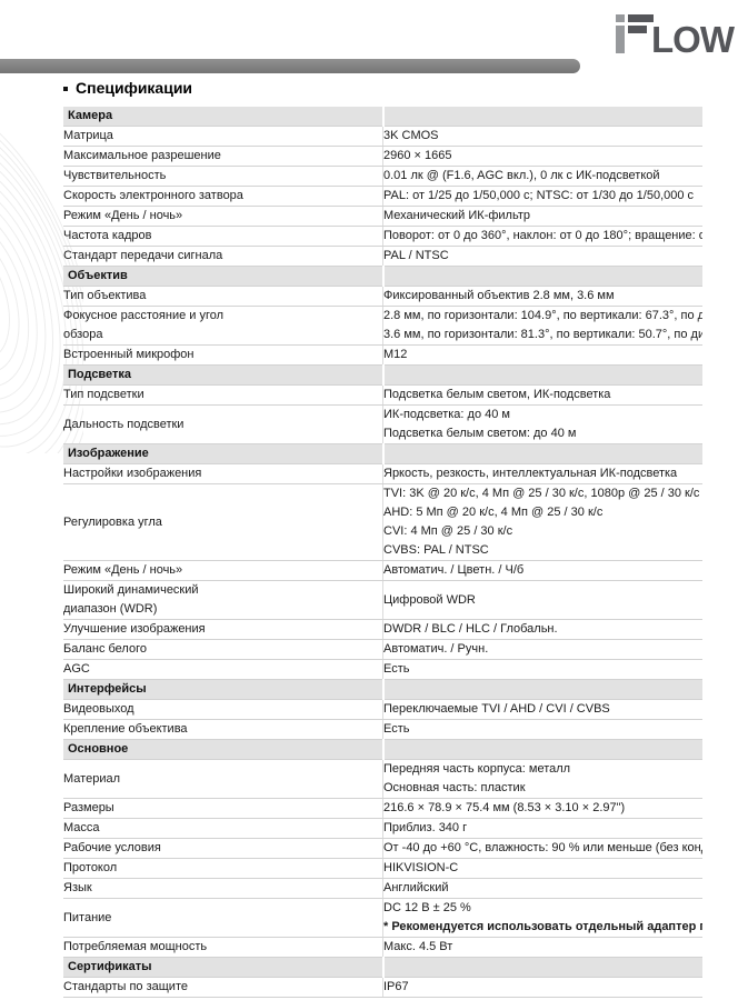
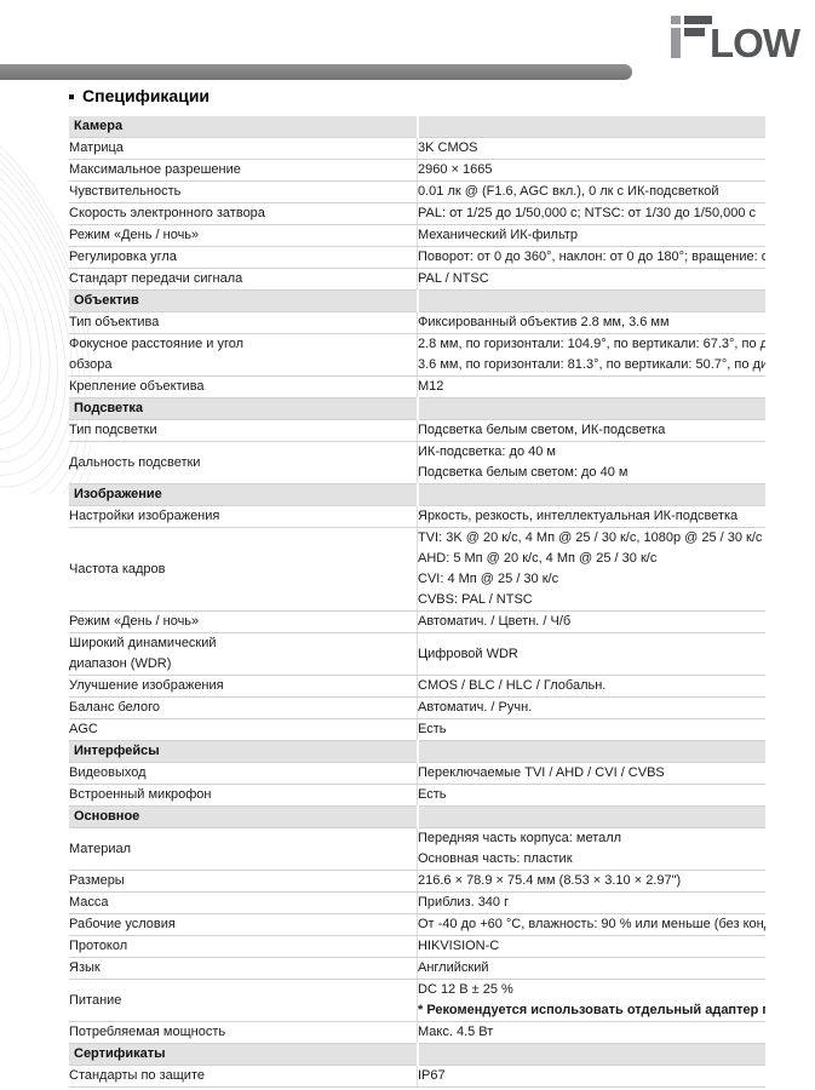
  LOW
  Спецификации
  Камера
  Матрица	3K CMOS
  Максимальное разрешение	2960 × 1665
  Чувствительность	0.01 лк @ (F1.6, AGC вкл.), 0 лк с ИК-подсветкой
  Скорость электронного затвора	PAL: от 1/25 до 1/50,000 с; NTSC: от 1/30 до 1/50,000 с
  Режим «День / ночь»	Механический ИК-фильтр
- Частота кадров	Поворот: от 0 до 360°, наклон: от 0 до 180°; вращение: о
+ Регулировка угла	Поворот: от 0 до 360°, наклон: от 0 до 180°; вращение: о
  Стандарт передачи сигнала	PAL / NTSC
  Объектив
  Тип объектива	Фиксированный объектив 2.8 мм, 3.6 мм
  Фокусное расстояние и уголобзора	2.8 мм, по горизонтали: 104.9°, по вертикали: 67.3°, по д3.6 мм, по горизонтали: 81.3°, по вертикали: 50.7°, по ди
- Встроенный микрофон	M12
+ Крепление объектива	M12
  Подсветка
  Тип подсветки	Подсветка белым светом, ИК-подсветка
  Дальность подсветки	ИК-подсветка: до 40 мПодсветка белым светом: до 40 м
  Изображение
  Настройки изображения	Яркость, резкость, интеллектуальная ИК-подсветка
- Регулировка угла	TVI: 3K @ 20 к/с, 4 Мп @ 25 / 30 к/с, 1080p @ 25 / 30 к/сAHD: 5 Мп @ 20 к/с, 4 Мп @ 25 / 30 к/сCVI: 4 Мп @ 25 / 30 к/сCVBS: PAL / NTSC
+ Частота кадров	TVI: 3K @ 20 к/с, 4 Мп @ 25 / 30 к/с, 1080p @ 25 / 30 к/сAHD: 5 Мп @ 20 к/с, 4 Мп @ 25 / 30 к/сCVI: 4 Мп @ 25 / 30 к/сCVBS: PAL / NTSC
  Режим «День / ночь»	Автоматич. / Цветн. / Ч/б
  Широкий динамическийдиапазон (WDR)	Цифровой WDR
- Улучшение изображения	DWDR / BLC / HLC / Глобальн.
+ Улучшение изображения	CMOS / BLC / HLC / Глобальн.
  Баланс белого	Автоматич. / Ручн.
  AGC	Есть
  Интерфейсы
  Видеовыход	Переключаемые TVI / AHD / CVI / CVBS
- Крепление объектива	Есть
+ Встроенный микрофон	Есть
  Основное
  Материал	Передняя часть корпуса: металлОсновная часть: пластик
  Размеры	216.6 × 78.9 × 75.4 мм (8.53 × 3.10 × 2.97")
  Масса	Приблиз. 340 г
  Рабочие условия	От -40 до +60 °C, влажность: 90 % или меньше (без кон
  Протокол	HIKVISION-C
  Язык	Английский
  Питание	DC 12 В ± 25 %* Рекомендуется использовать отдельный адаптер
  Потребляемая мощность	Макс. 4.5 Вт
  Сертификаты
  Стандарты по защите	IP67
